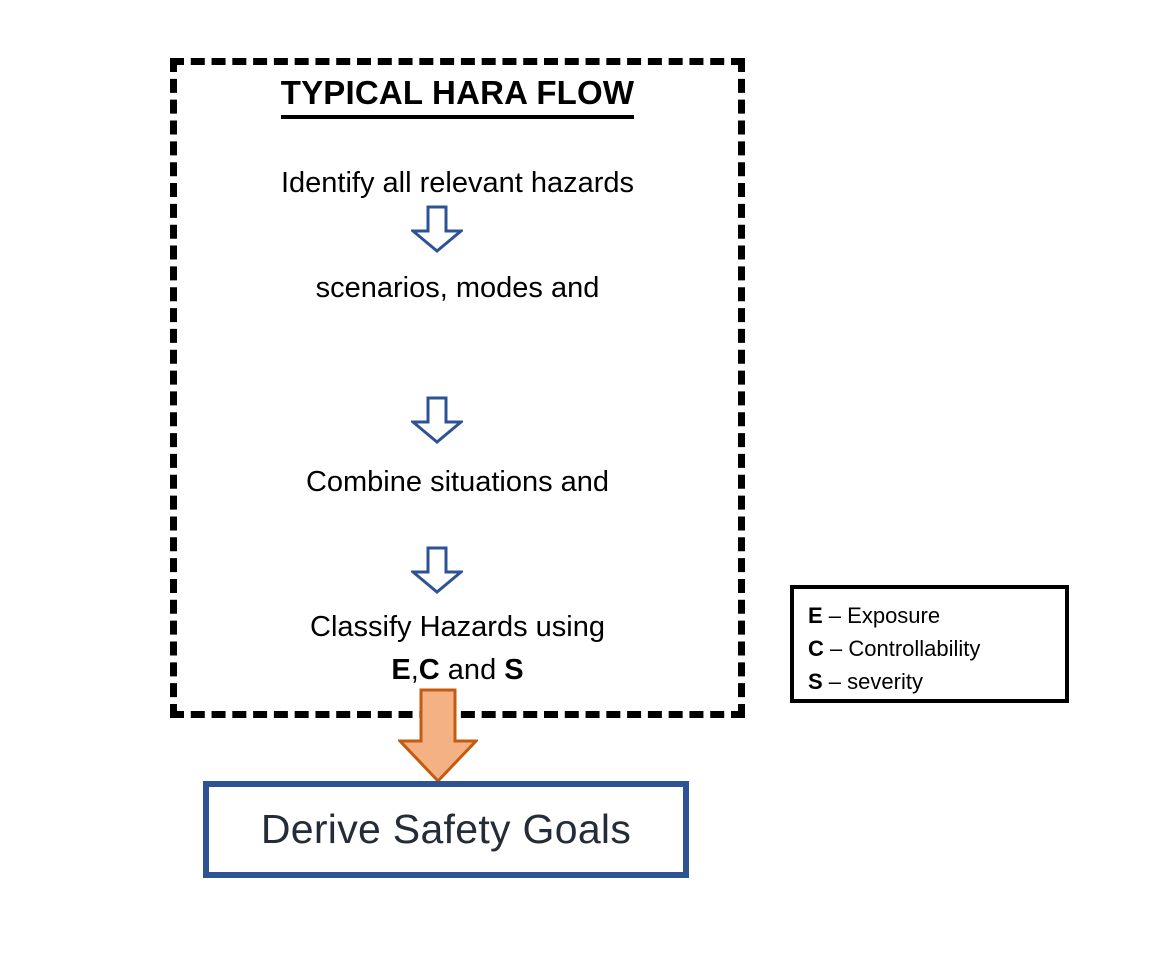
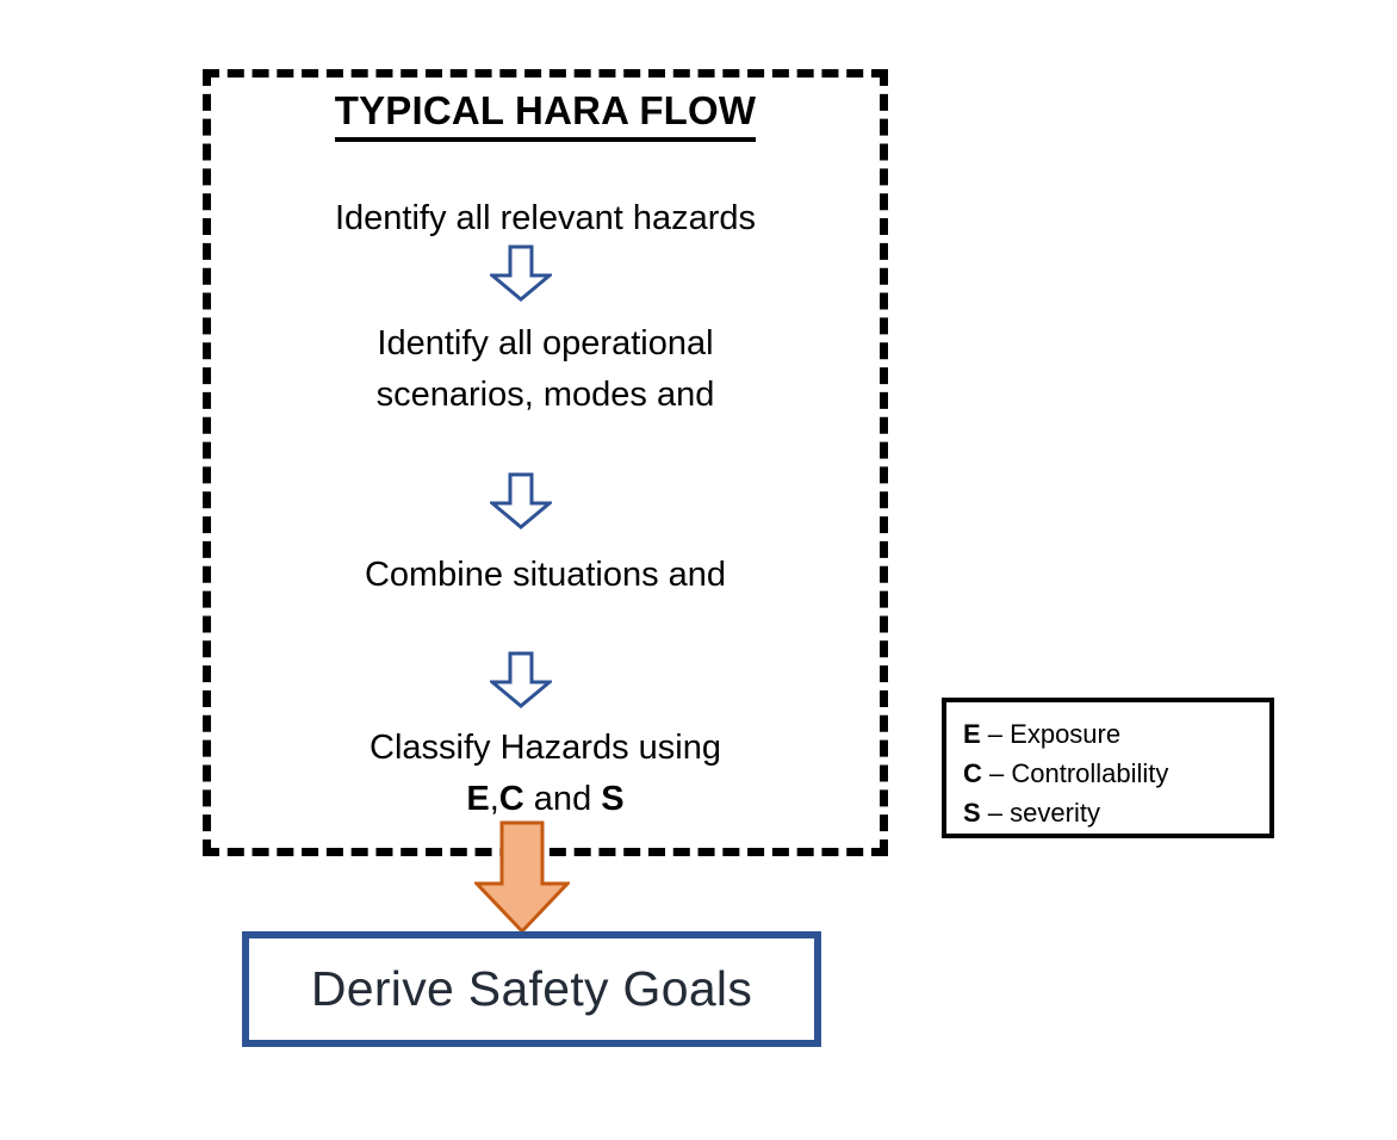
  TYPICAL HARA FLOW
  Identify all relevant hazards
+ Identify all operational
  scenarios, modes and
  Combine situations and
  Classify Hazards using
  E,C and S
  Derive Safety Goals
  E – Exposure
  C – Controllability
  S – severity
